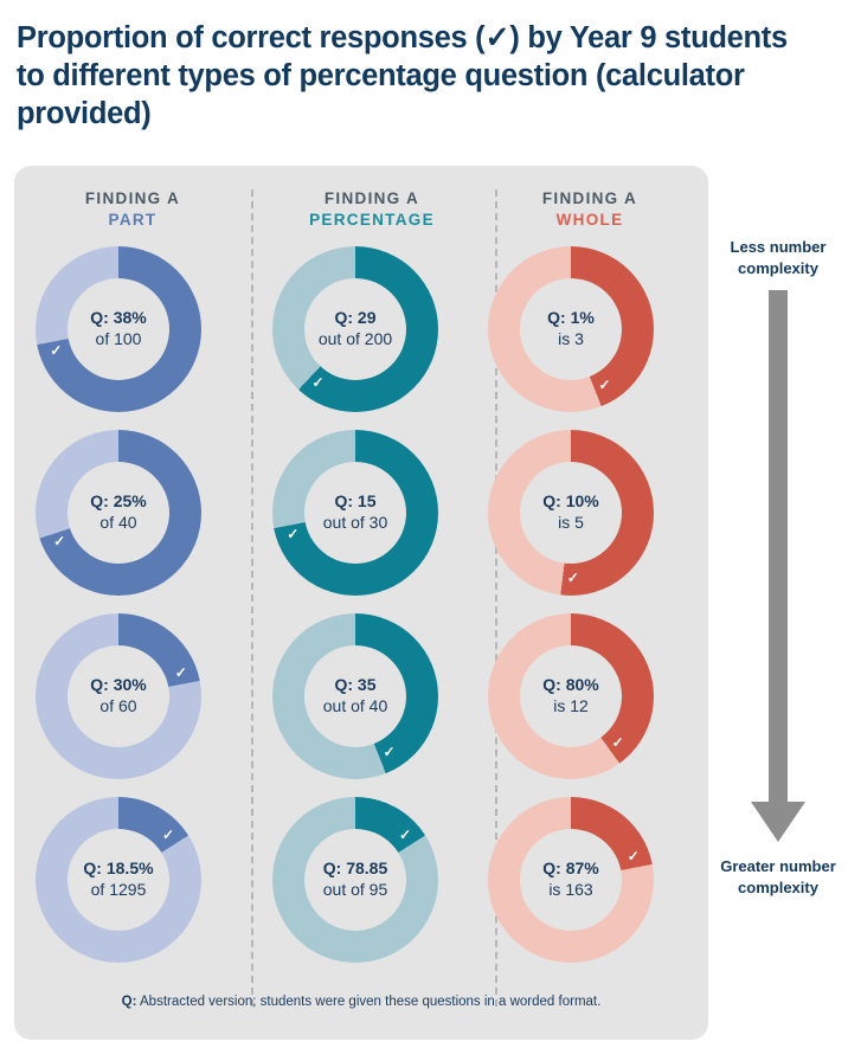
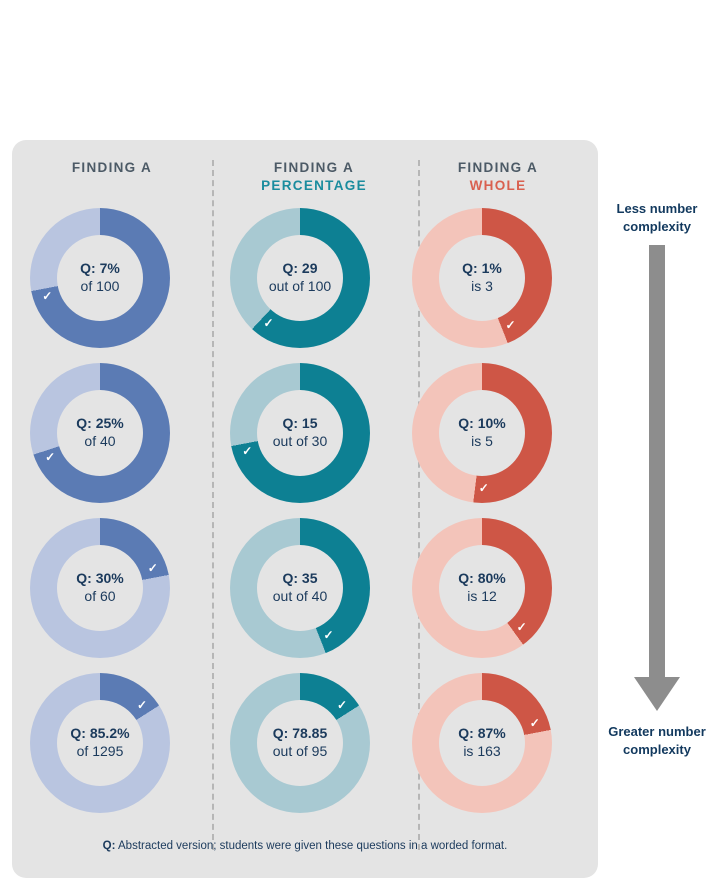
- Proportion of correct responses (✓) by Year 9 students to different types of percentage question (calculator provided)
  FINDING A
- PART
  FINDING A
  PERCENTAGE
  FINDING A
  WHOLE
  ✓
- Q: 38%
+ Q: 7%
  of 100
  ✓
  Q: 25%
  of 40
  ✓
  Q: 30%
  of 60
  ✓
- Q: 18.5%
+ Q: 85.2%
  of 1295
  ✓
  Q: 29
- out of 200
+ out of 100
  ✓
  Q: 15
  out of 30
  ✓
  Q: 35
  out of 40
  ✓
  Q: 78.85
  out of 95
  ✓
  Q: 1%
  is 3
  ✓
  Q: 10%
  is 5
  ✓
  Q: 80%
  is 12
  ✓
  Q: 87%
  is 163
  Less number complexity
  Greater number complexity
  Q: Abstracted version; students were given these questions in a worded format.
